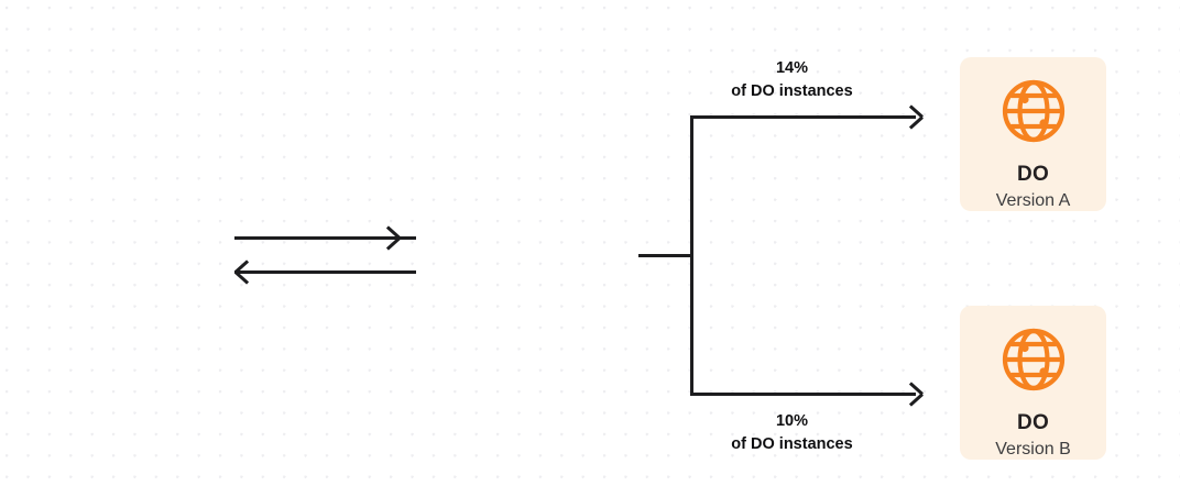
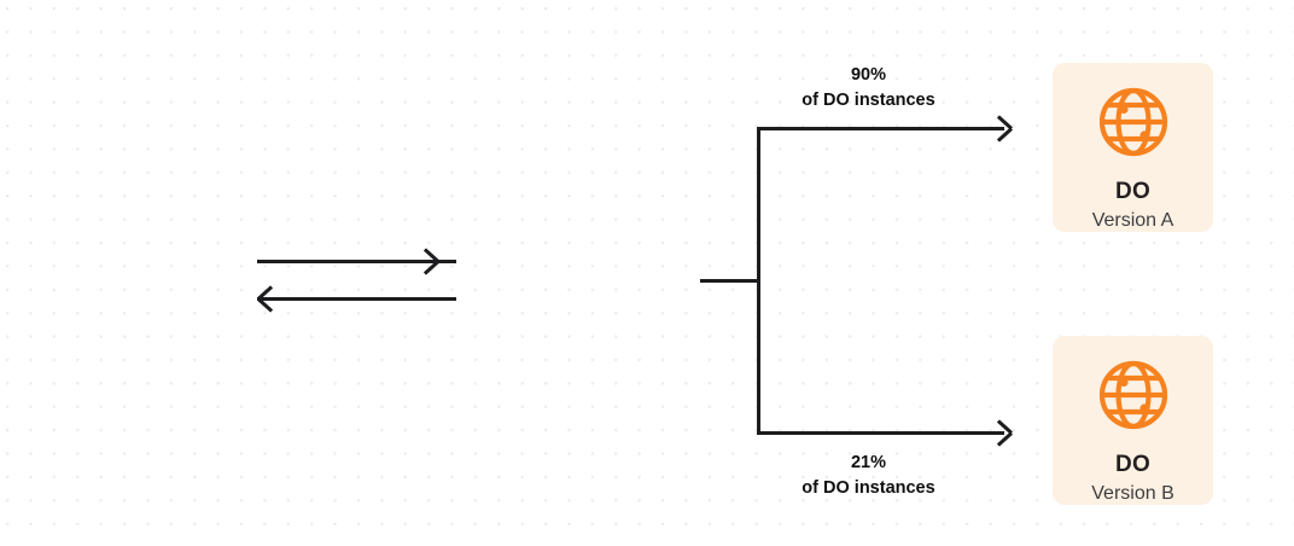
- 14%
+ 90%
  of DO instances
- 10%
+ 21%
  of DO instances
  DO
  Version A
  DO
  Version B
